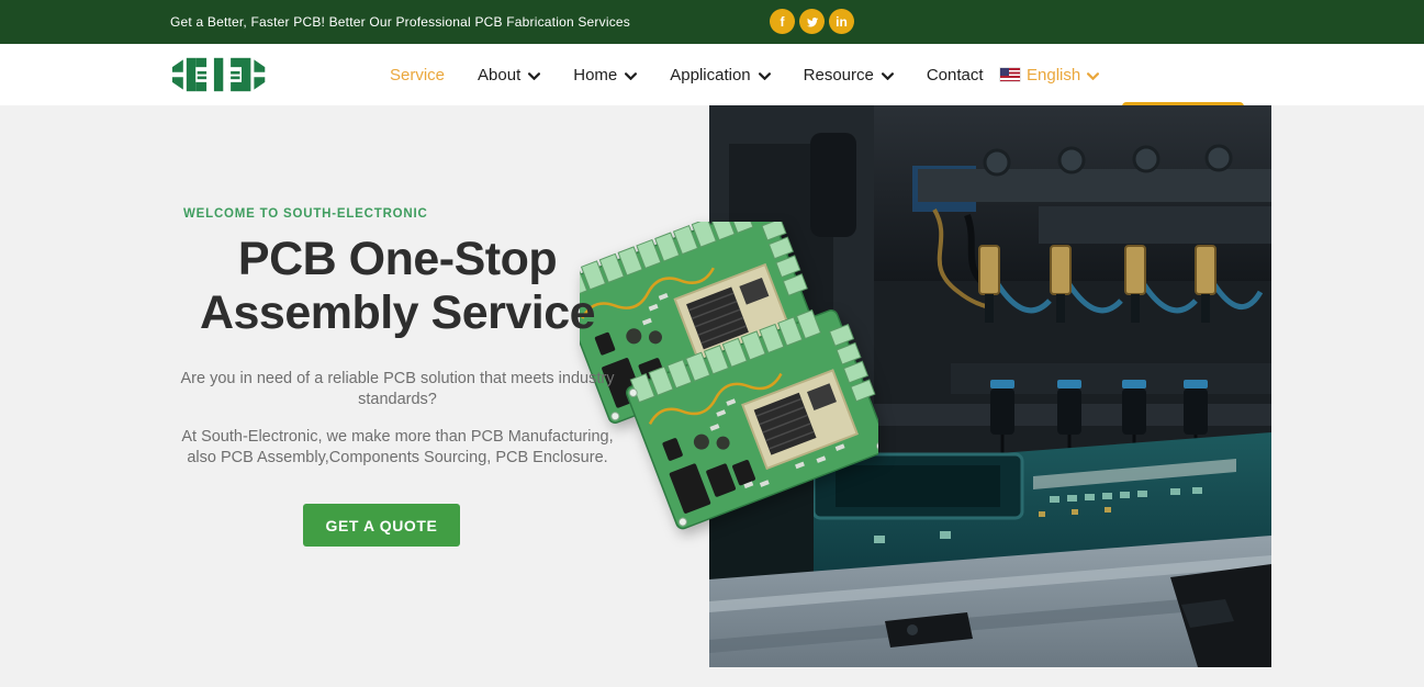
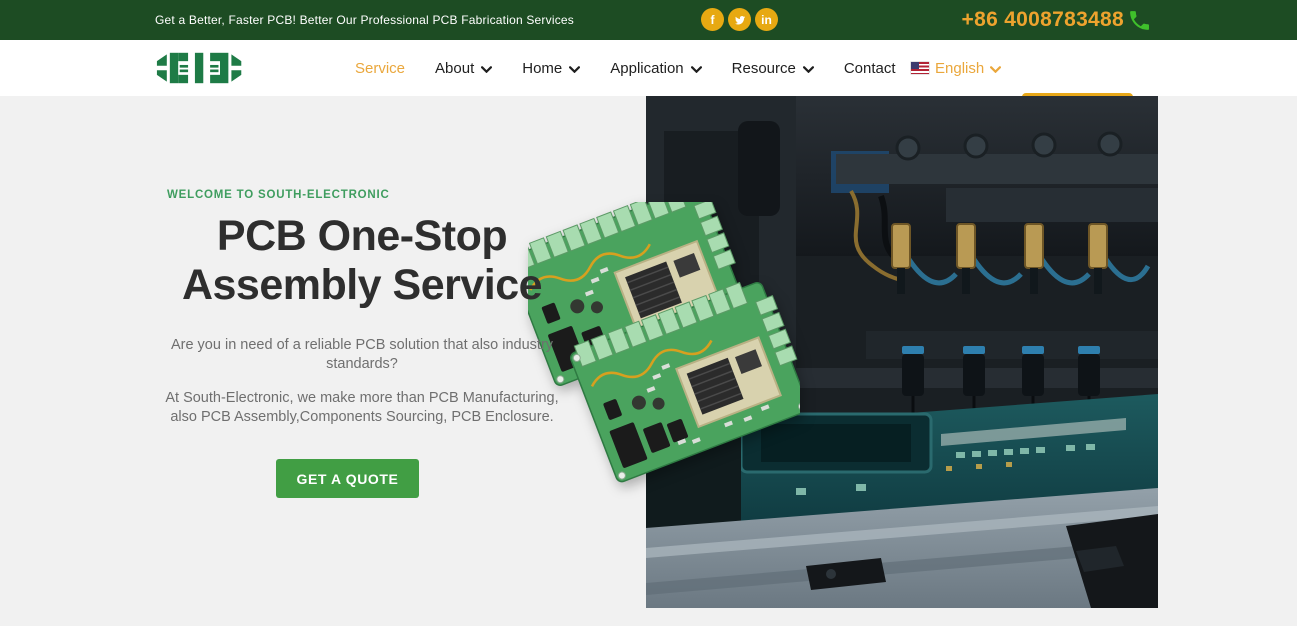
  Get a Better, Faster PCB! Better Our Professional PCB Fabrication Services
  f
  in
+ +86 4008783488
  Service
  About
  Home
  Application
  Resource
  Contact
  English
  WELCOME TO SOUTH-ELECTRONIC
  PCB One-Stop
  Assembly Service
- Are you in need of a reliable PCB solution that meets industry standards?
+ Are you in need of a reliable PCB solution that also industry standards?
  At South-Electronic, we make more than PCB Manufacturing, also PCB Assembly,Components Sourcing, PCB Enclosure.
  GET A QUOTE
